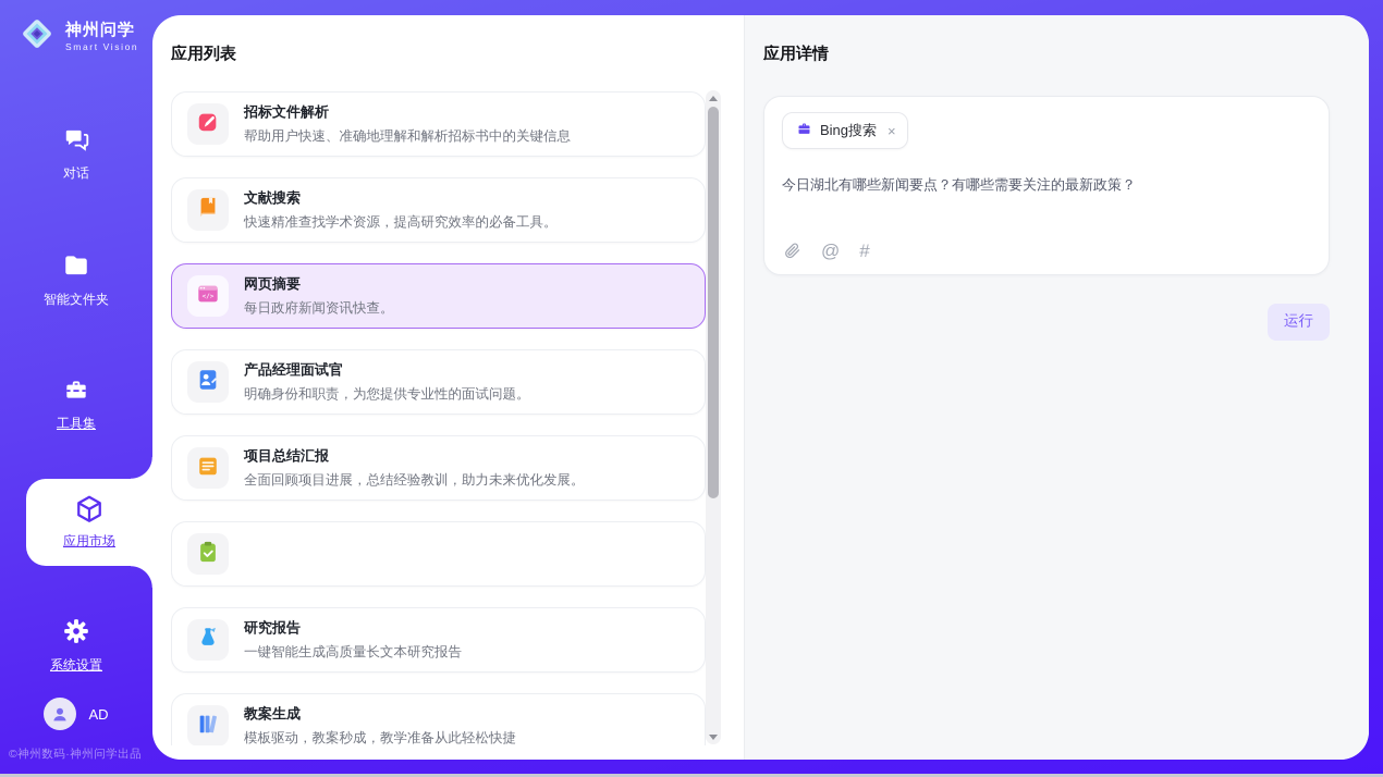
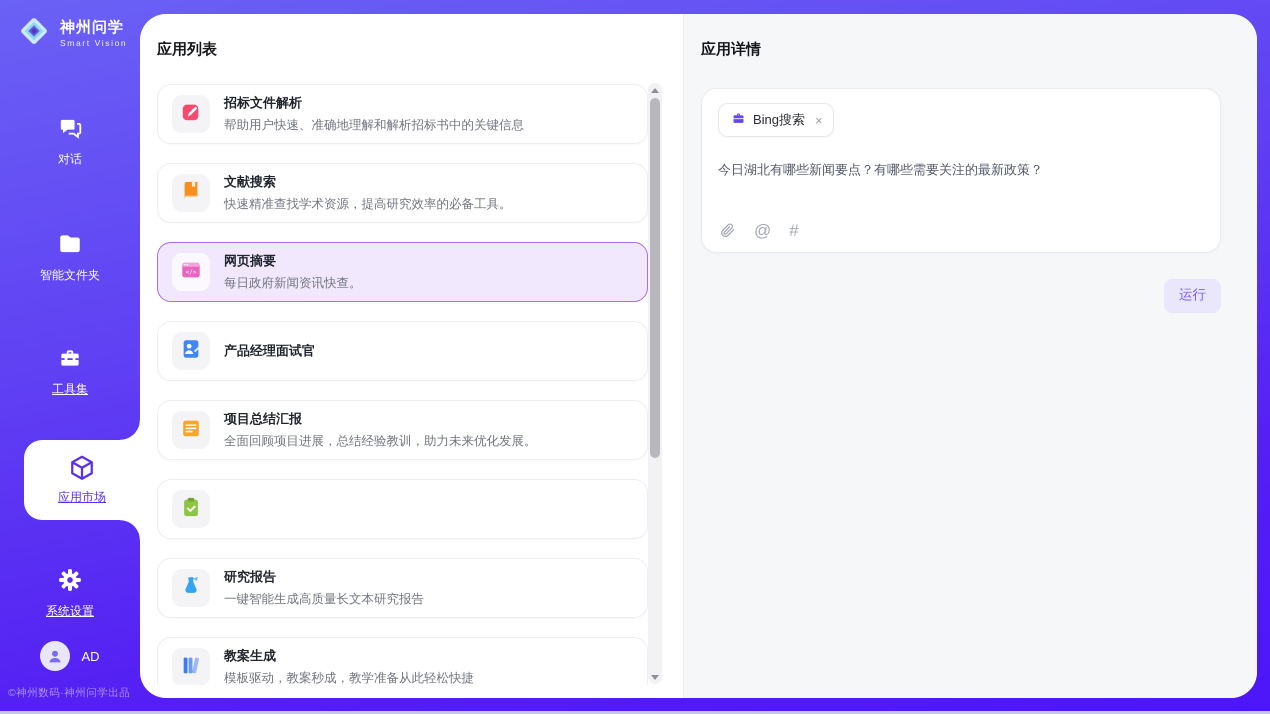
  神州问学
  Smart Vision
  对话
  智能文件夹
  工具集
  应用市场
  系统设置
  AD
  ©神州数码·神州问学出品
  应用列表
  招标文件解析
  帮助用户快速、准确地理解和解析招标书中的关键信息
  文献搜索
  快速精准查找学术资源，提高研究效率的必备工具。
  网页摘要
  每日政府新闻资讯快查。
  产品经理面试官
- 明确身份和职责，为您提供专业性的面试问题。
  项目总结汇报
  全面回顾项目进展，总结经验教训，助力未来优化发展。
  研究报告
  一键智能生成高质量长文本研究报告
  教案生成
  模板驱动，教案秒成，教学准备从此轻松快捷
  应用详情
  Bing搜索
  ×
  今日湖北有哪些新闻要点？有哪些需要关注的最新政策？
  @
  #
  运行
